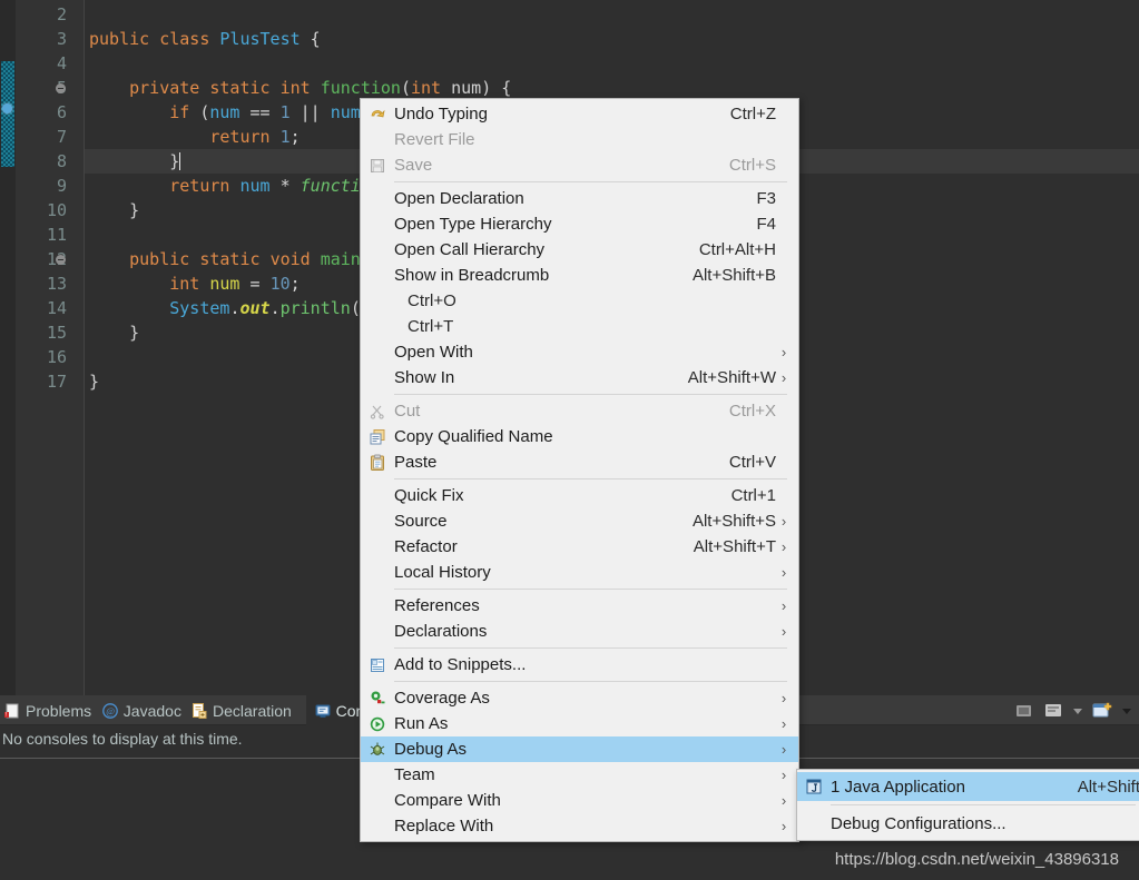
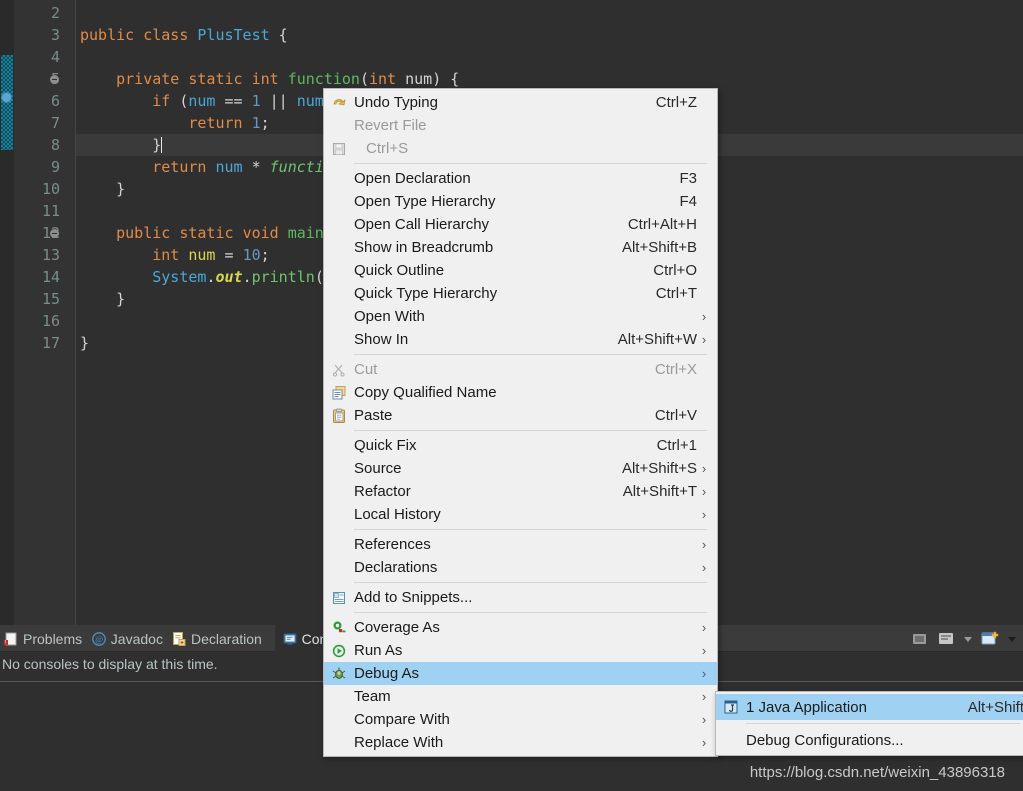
  2
  3
  public class PlusTest {
  4
  private static int function(int num) {
  6
  if (num == 1 || num
  7
  return 1;
  8
  }
  9
  10
  }
  11
  public static void main
  13
  int num = 10;
  14
  System.out.println(
  15
  }
  16
  17
  }
  Problems
  @
  Javadoc
  Declaration
  No consoles to display at this time.
  https://blog.csdn.net/weixin_43896318
  Undo Typing
  Ctrl+Z
  Revert File
- Save
  Ctrl+S
  Open Declaration
  F3
  Open Type Hierarchy
  F4
  Open Call Hierarchy
  Ctrl+Alt+H
  Show in Breadcrumb
  Alt+Shift+B
+ Quick Outline
  Ctrl+O
+ Quick Type Hierarchy
  Ctrl+T
  Open With
  ›
  Show In
  Alt+Shift+W
  ›
  Cut
  Ctrl+X
  Copy Qualified Name
  Paste
  Ctrl+V
  Quick Fix
  Ctrl+1
  Source
  Alt+Shift+S
  ›
  Refactor
  Alt+Shift+T
  ›
  Local History
  ›
  References
  ›
  Declarations
  ›
  Add to Snippets...
  Coverage As
  ›
  Run As
  ›
  Debug As
  ›
  Team
  ›
  Compare With
  ›
  Replace With
  ›
  1 Java Application
  Alt+Shift
  Debug Configurations...
